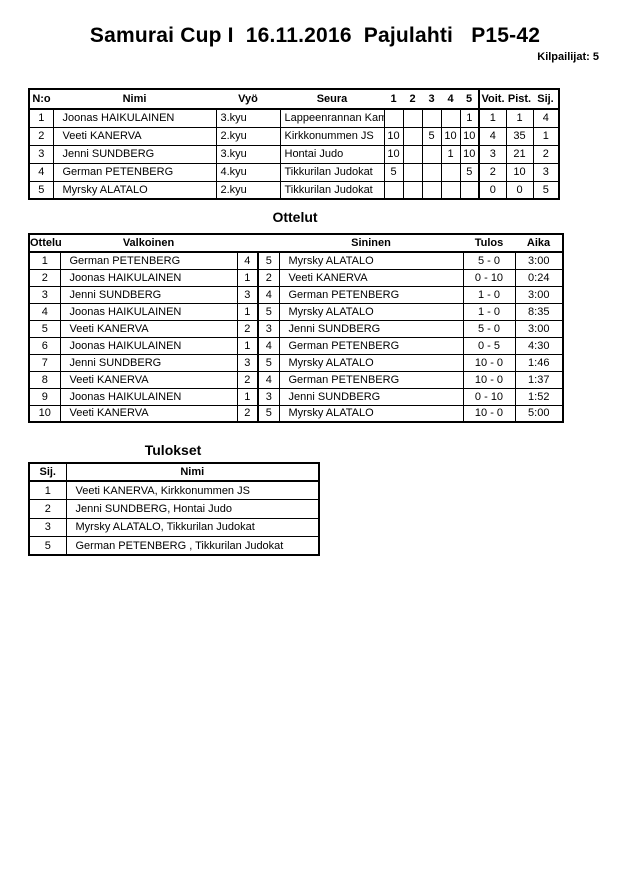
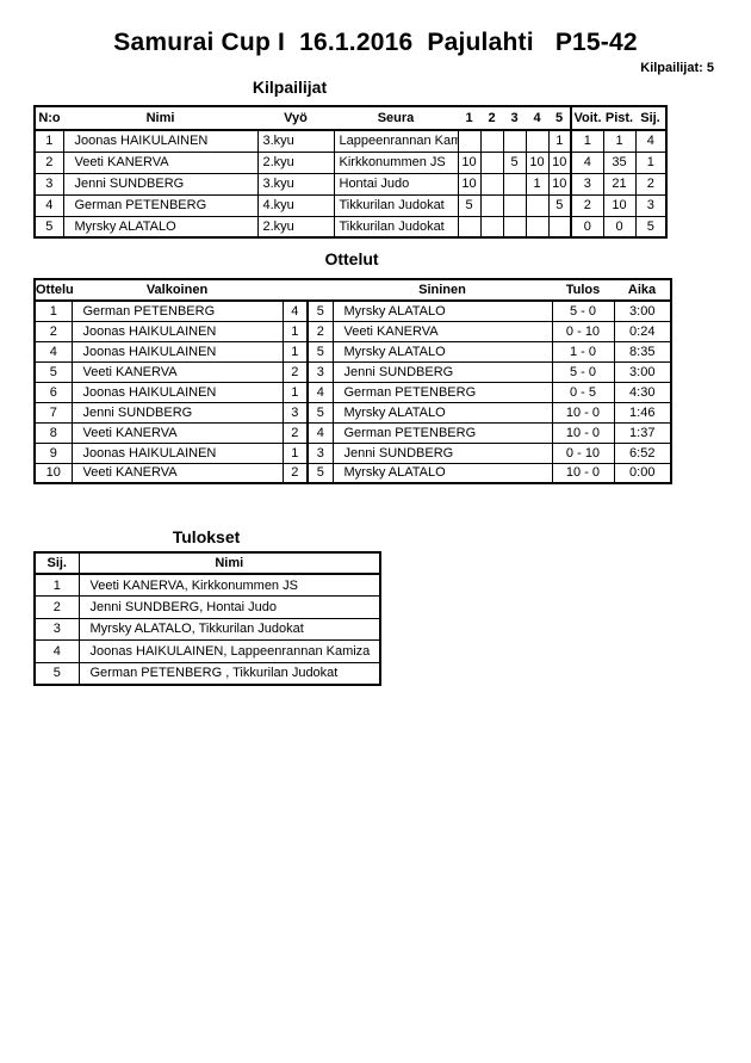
- Samurai Cup I 16.11.2016 Pajulahti P15-42
+ Samurai Cup I 16.1.2016 Pajulahti P15-42
  Kilpailijat: 5
+ Kilpailijat
  N:o	Nimi	Vyö	Seura	1	2	3	4	5	Voit.	Pist.	Sij.
  1	Joonas HAIKULAINEN	3.kyu	Lappeenrannan Kam					1	1	1	4
  2	Veeti KANERVA	2.kyu	Kirkkonummen JS	10		5	10	10	4	35	1
  3	Jenni SUNDBERG	3.kyu	Hontai Judo	10			1	10	3	21	2
  4	German PETENBERG	4.kyu	Tikkurilan Judokat	5				5	2	10	3
  5	Myrsky ALATALO	2.kyu	Tikkurilan Judokat						0	0	5
  Ottelut
  Ottelu	Valkoinen			Sininen	Tulos	Aika
  1	German PETENBERG	4	5	Myrsky ALATALO	5 - 0	3:00
  2	Joonas HAIKULAINEN	1	2	Veeti KANERVA	0 - 10	0:24
- 3	Jenni SUNDBERG	3	4	German PETENBERG	1 - 0	3:00
  4	Joonas HAIKULAINEN	1	5	Myrsky ALATALO	1 - 0	8:35
  5	Veeti KANERVA	2	3	Jenni SUNDBERG	5 - 0	3:00
  6	Joonas HAIKULAINEN	1	4	German PETENBERG	0 - 5	4:30
  7	Jenni SUNDBERG	3	5	Myrsky ALATALO	10 - 0	1:46
  8	Veeti KANERVA	2	4	German PETENBERG	10 - 0	1:37
- 9	Joonas HAIKULAINEN	1	3	Jenni SUNDBERG	0 - 10	1:52
+ 9	Joonas HAIKULAINEN	1	3	Jenni SUNDBERG	0 - 10	6:52
- 10	Veeti KANERVA	2	5	Myrsky ALATALO	10 - 0	5:00
+ 10	Veeti KANERVA	2	5	Myrsky ALATALO	10 - 0	0:00
  Tulokset
  Sij.	Nimi
  1	Veeti KANERVA, Kirkkonummen JS
  2	Jenni SUNDBERG, Hontai Judo
  3	Myrsky ALATALO, Tikkurilan Judokat
+ 4	Joonas HAIKULAINEN, Lappeenrannan Kamiza
  5	German PETENBERG , Tikkurilan Judokat
